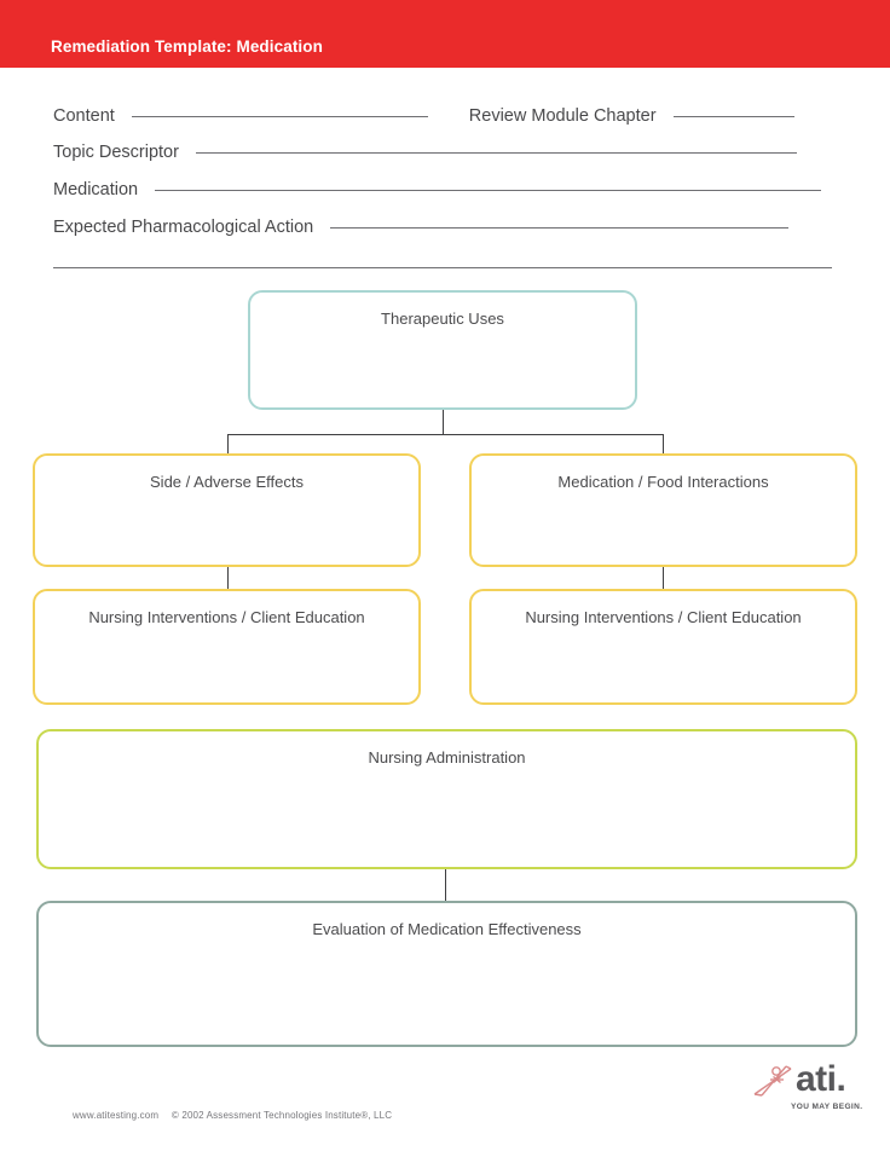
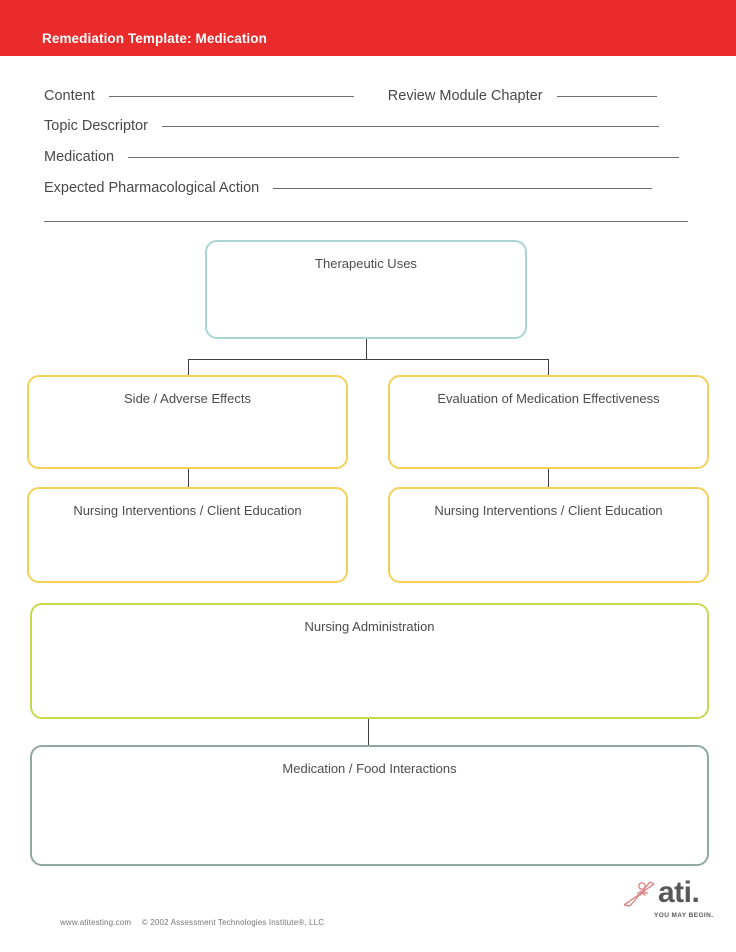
  Remediation Template: Medication
  Content
  Review Module Chapter
  Topic Descriptor
  Medication
  Expected Pharmacological Action
  Therapeutic Uses
  Side / Adverse Effects
- Medication / Food Interactions
+ Evaluation of Medication Effectiveness
  Nursing Interventions / Client Education
  Nursing Interventions / Client Education
  Nursing Administration
- Evaluation of Medication Effectiveness
+ Medication / Food Interactions
  www.atitesting.com © 2002 Assessment Technologies Institute®, LLC
  ati.
